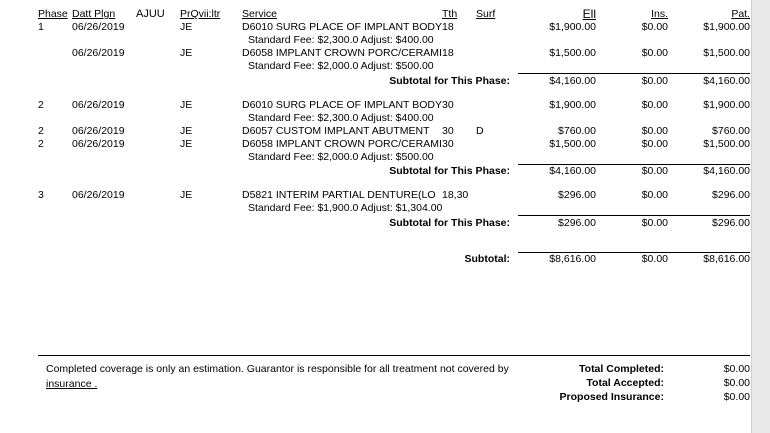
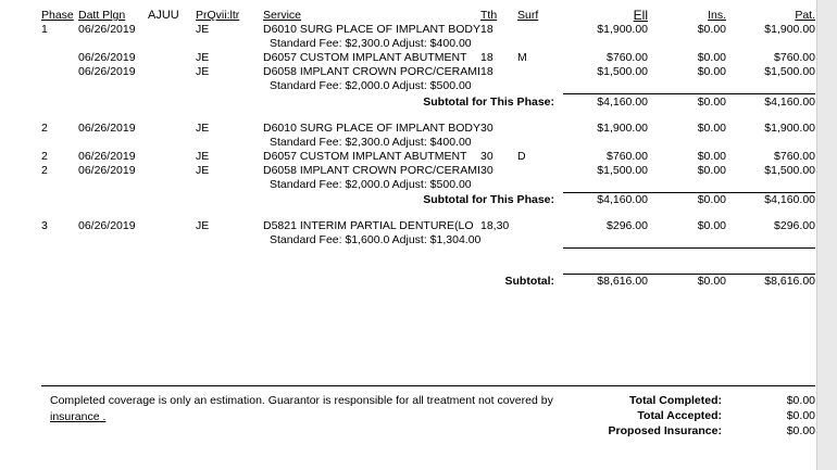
  Phase	Datt Plgn	AJUU	PrQvii:ltr	Service	Tth	Surf	Ell	Ins.	Pat.
  1	06/26/2019		JE	D6010 SURG PLACE OF IMPLANT BODY	18		$1,900.00	$0.00	$1,900.00
  	Standard Fee: $2,300.0 Adjust: $400.00
+ 	06/26/2019		JE	D6057 CUSTOM IMPLANT ABUTMENT	18	M	$760.00	$0.00	$760.00
  	06/26/2019		JE	D6058 IMPLANT CROWN PORC/CERAMI	18		$1,500.00	$0.00	$1,500.00
  	Standard Fee: $2,000.0 Adjust: $500.00
  Subtotal for This Phase:	$4,160.00	$0.00	$4,160.00
  2	06/26/2019		JE	D6010 SURG PLACE OF IMPLANT BODY	30		$1,900.00	$0.00	$1,900.00
  	Standard Fee: $2,300.0 Adjust: $400.00
  2	06/26/2019		JE	D6057 CUSTOM IMPLANT ABUTMENT	30	D	$760.00	$0.00	$760.00
  2	06/26/2019		JE	D6058 IMPLANT CROWN PORC/CERAMI	30		$1,500.00	$0.00	$1,500.00
  	Standard Fee: $2,000.0 Adjust: $500.00
  Subtotal for This Phase:	$4,160.00	$0.00	$4,160.00
  3	06/26/2019		JE	D5821 INTERIM PARTIAL DENTURE(LO	18,30		$296.00	$0.00	$296.00
- 	Standard Fee: $1,900.0 Adjust: $1,304.00
+ 	Standard Fee: $1,600.0 Adjust: $1,304.00
- Subtotal for This Phase:	$296.00	$0.00	$296.00
  Subtotal:	$8,616.00	$0.00	$8,616.00
  Completed coverage is only an estimation. Guarantor is responsible for all treatment not covered by
  insurance .
  Total Completed:
  $0.00
  Total Accepted:
  $0.00
  Proposed Insurance:
  $0.00
